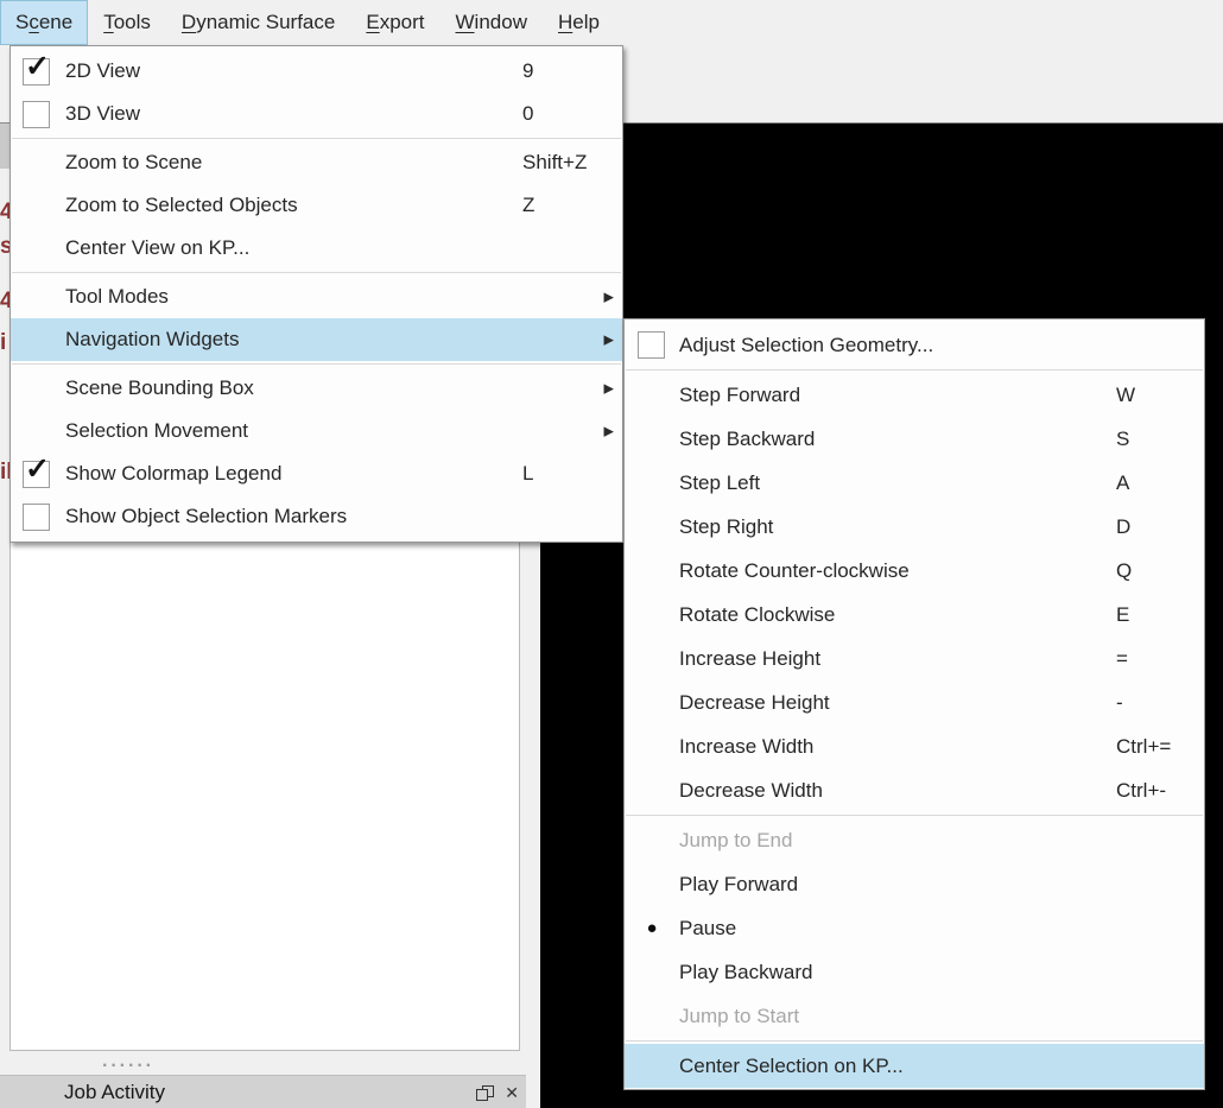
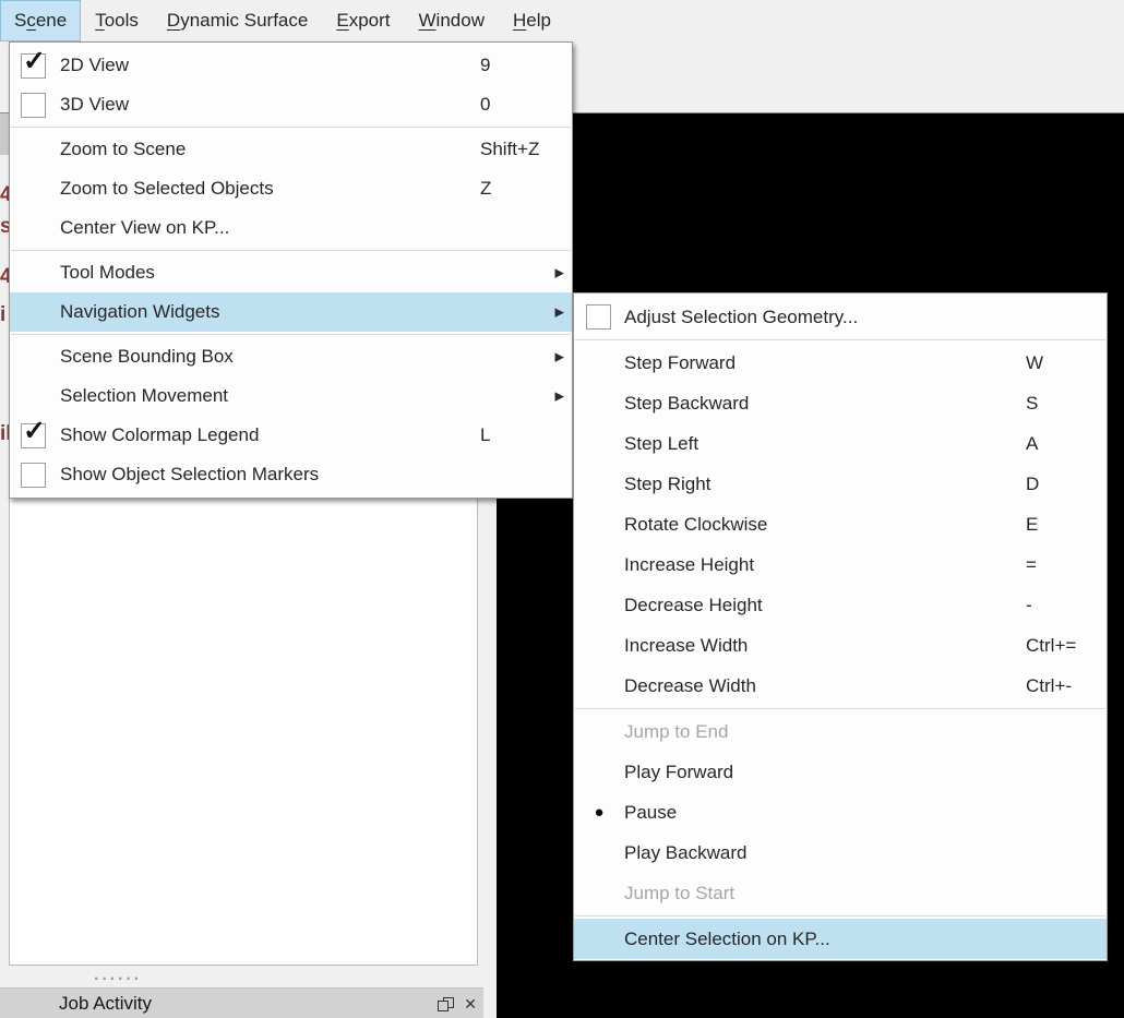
  4
  s
  4
  i
  ······
  Job Activity
  ✕
  Scene
  Tools
  Dynamic Surface
  Export
  Window
  Help
  ✓
  2D View
  9
  3D View
  0
  Zoom to Scene
  Shift+Z
  Zoom to Selected Objects
  Z
  Center View on KP...
  Tool Modes
  ▶
  Navigation Widgets
  ▶
  Scene Bounding Box
  ▶
  Selection Movement
  ▶
  ✓
  Show Colormap Legend
  L
  Show Object Selection Markers
  Adjust Selection Geometry...
  Step Forward
  W
  Step Backward
  S
  Step Left
  A
  Step Right
  D
- Rotate Counter-clockwise
- Q
  Rotate Clockwise
  E
  Increase Height
  =
  Decrease Height
  -
  Increase Width
  Ctrl+=
  Decrease Width
  Ctrl+-
  Jump to End
  Play Forward
  ●
  Pause
  Play Backward
  Jump to Start
  Center Selection on KP...
